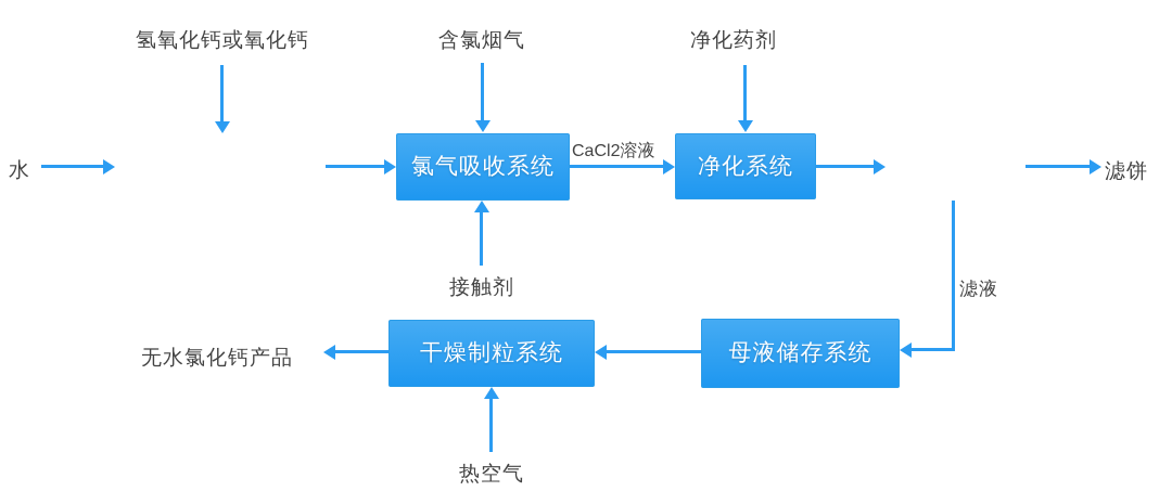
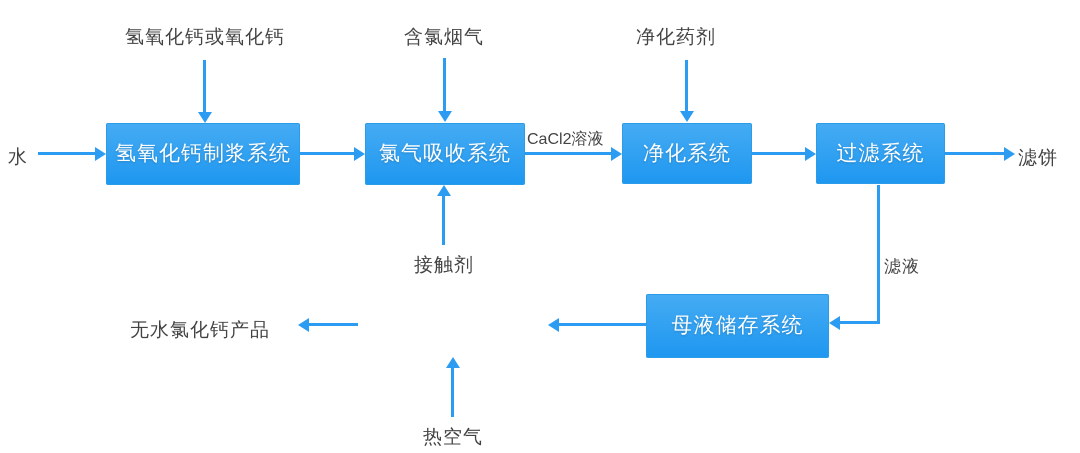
+ 氢氧化钙制浆系统
  氯气吸收系统
  净化系统
+ 过滤系统
  母液储存系统
- 干燥制粒系统
  氢氧化钙或氧化钙
  含氯烟气
  净化药剂
  水
  CaCl2溶液
  滤饼
  接触剂
  滤液
  无水氯化钙产品
  热空气
